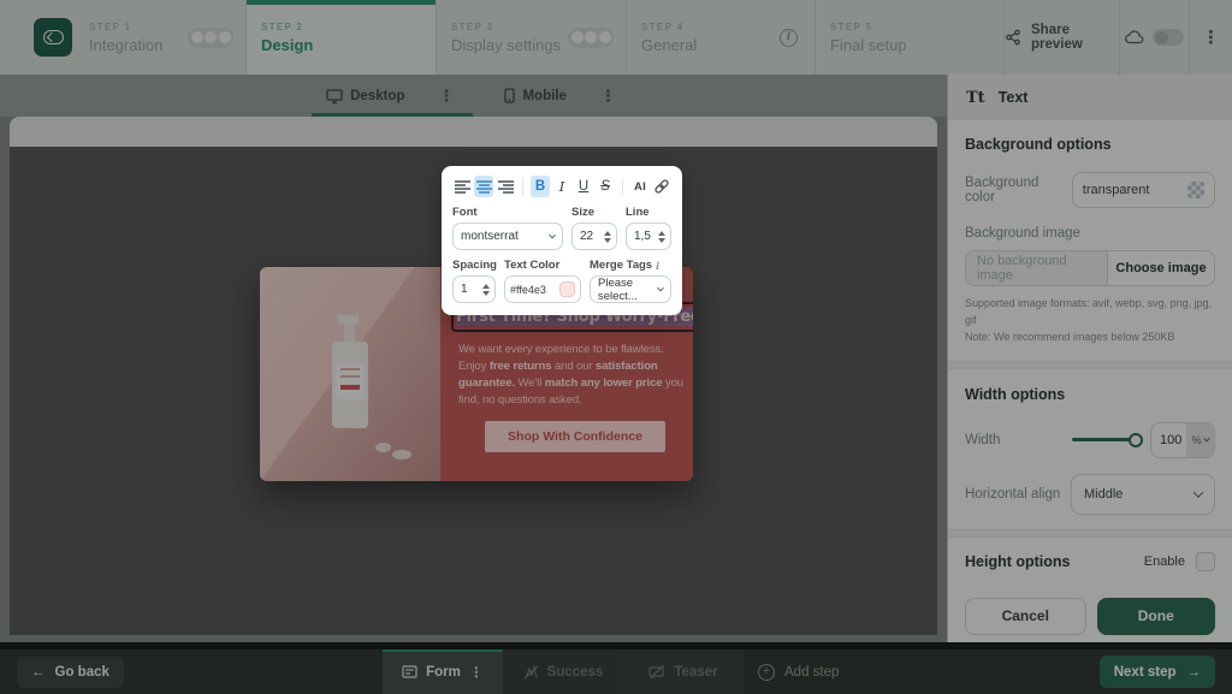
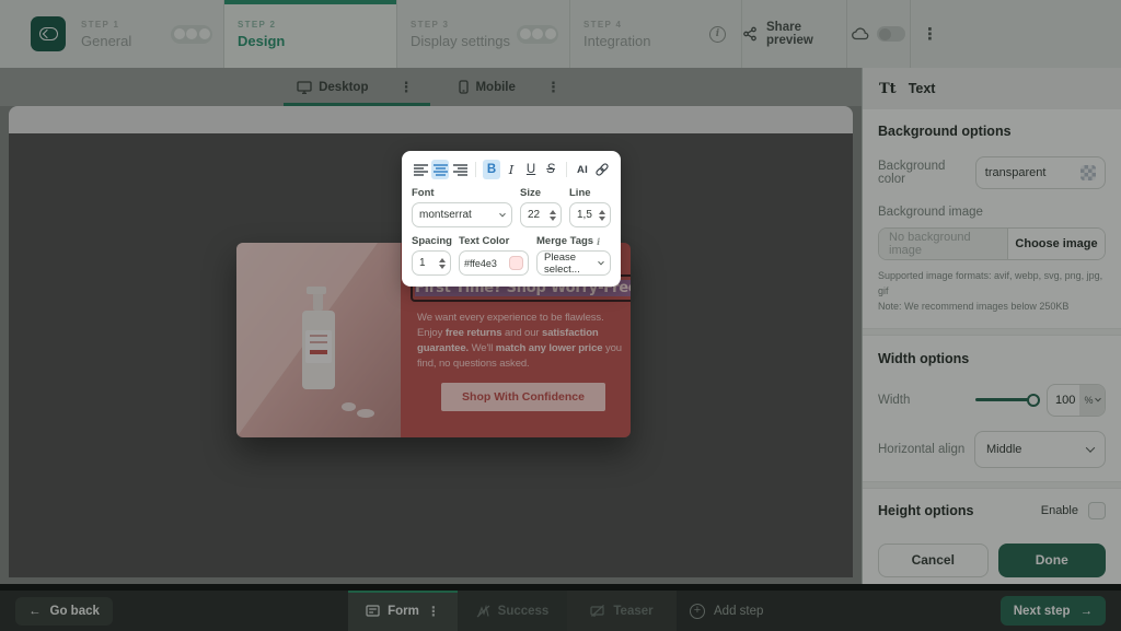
  STEP 1
- Integration
+ General
  STEP 2
  Design
  STEP 3
  Display settings
  STEP 4
- General
+ Integration
  i
- STEP 5
- Final setup
  Share preview
  ⋮
  Desktop
  ⋮
  Mobile
  ⋮
  First Time? Shop Worry-Fre
  We want every experience to be flawless. Enjoy free returns and our satisfaction guarantee. We'll match any lower price you find, no questions asked.
  Shop With Confidence
  Tt
  Text
  Background options
  Background color
  transparent
  Background image
  No background image
  Choose image
  Supported image formats: avif, webp, svg, png, jpg, gif
  Note: We recommend images below 250KB
  Width options
  Width
  100
  %
  Horizontal align
  Middle
  Height options
  Enable
  Cancel
  Done
  ←
  Go back
  Form
  ⋮
  Success
  Teaser
  +
  Add step
  Next step
  →
  B
  I
  U
  S
  AI
  Font
  montserrat
  Size
  22
  Line
  1,5
  Spacing
  1
  Text Color
  #ffe4e3
  Merge Tags
  i
  Please select...
